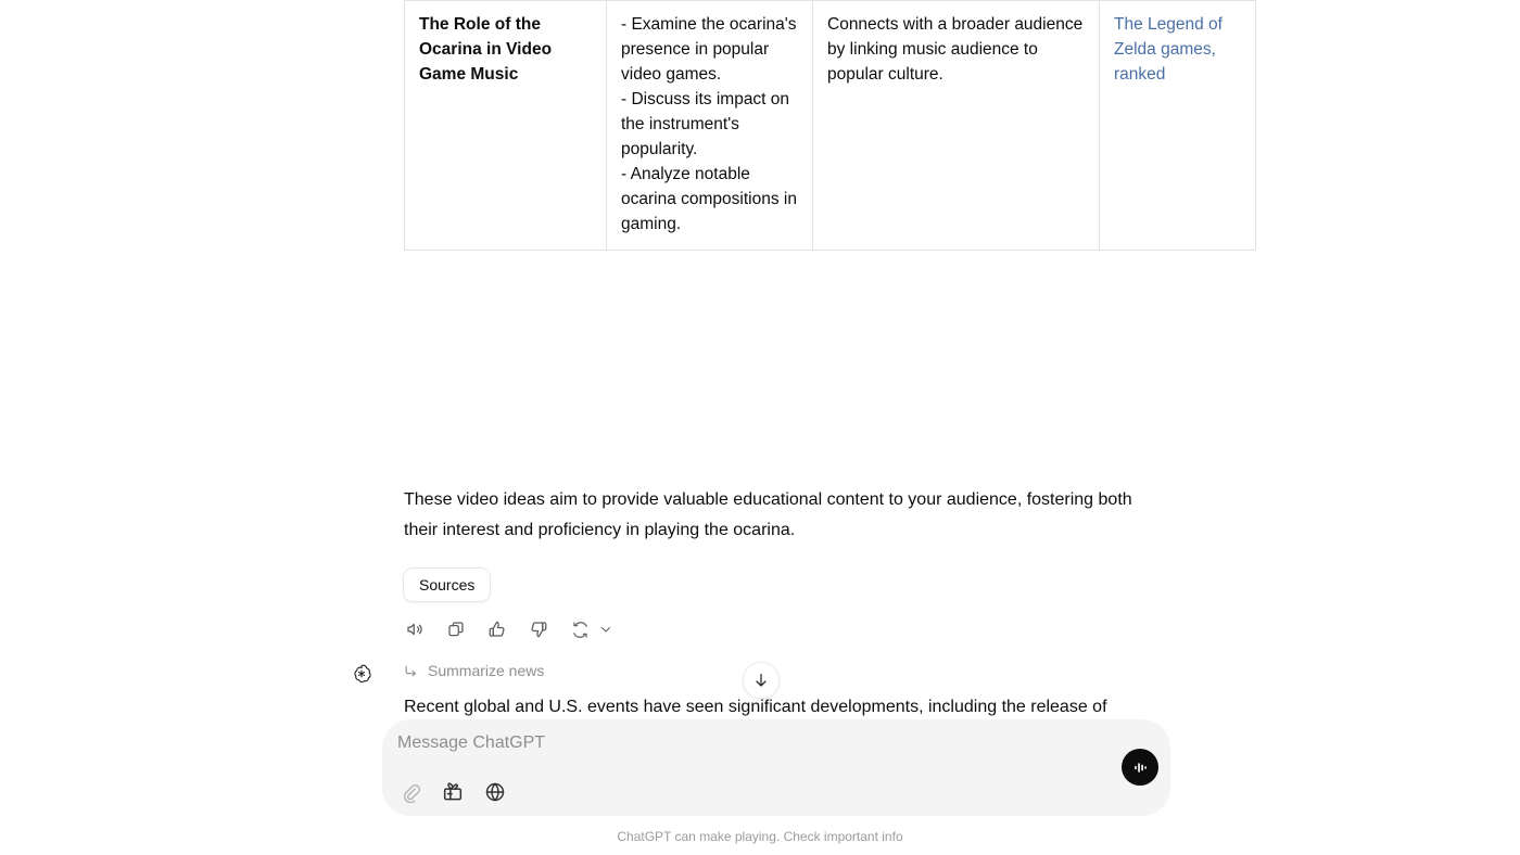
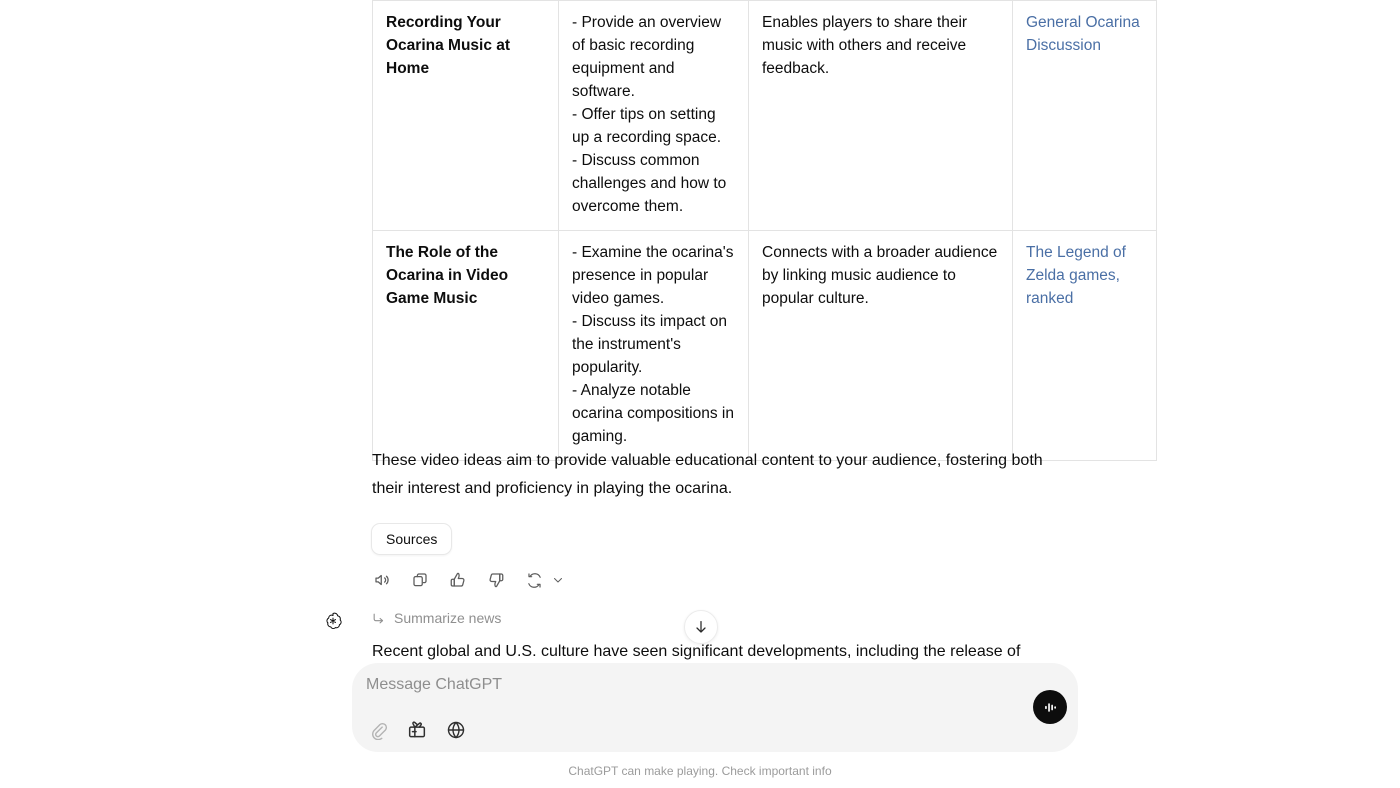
+ Recording Your Ocarina Music at Home	- Provide an overview of basic recording equipment and software. - Offer tips on setting up a recording space. - Discuss common challenges and how to overcome them.	Enables players to share their music with others and receive feedback.	General Ocarina Discussion
  The Role of the Ocarina in Video Game Music	- Examine the ocarina's presence in popular video games. - Discuss its impact on the instrument's popularity. - Analyze notable ocarina compositions in gaming.	Connects with a broader audience by linking music audience to popular culture.	The Legend of Zelda games, ranked
  These video ideas aim to provide valuable educational content to your audience, fostering both their interest and proficiency in playing the ocarina.
  Sources
  Summarize news
- Recent global and U.S. events have seen significant developments, including the release of
+ Recent global and U.S. culture have seen significant developments, including the release of
  Message ChatGPT
  ChatGPT can make playing. Check important info
